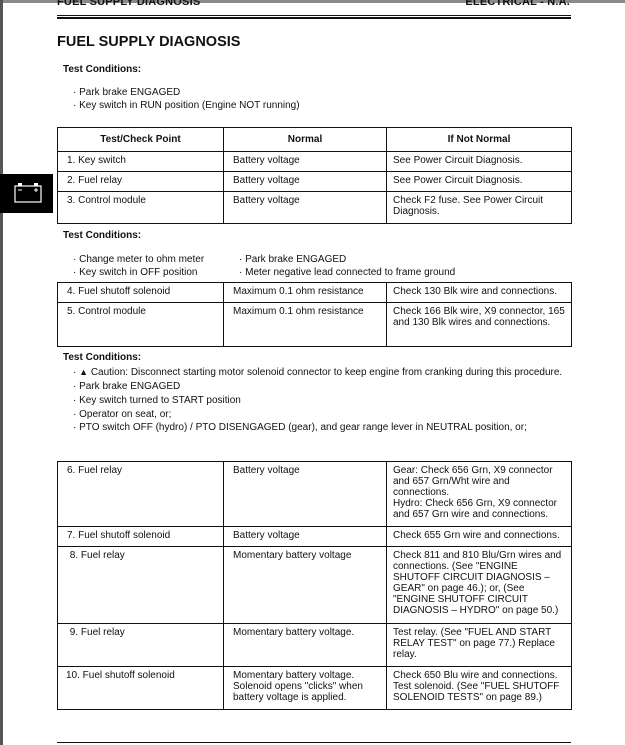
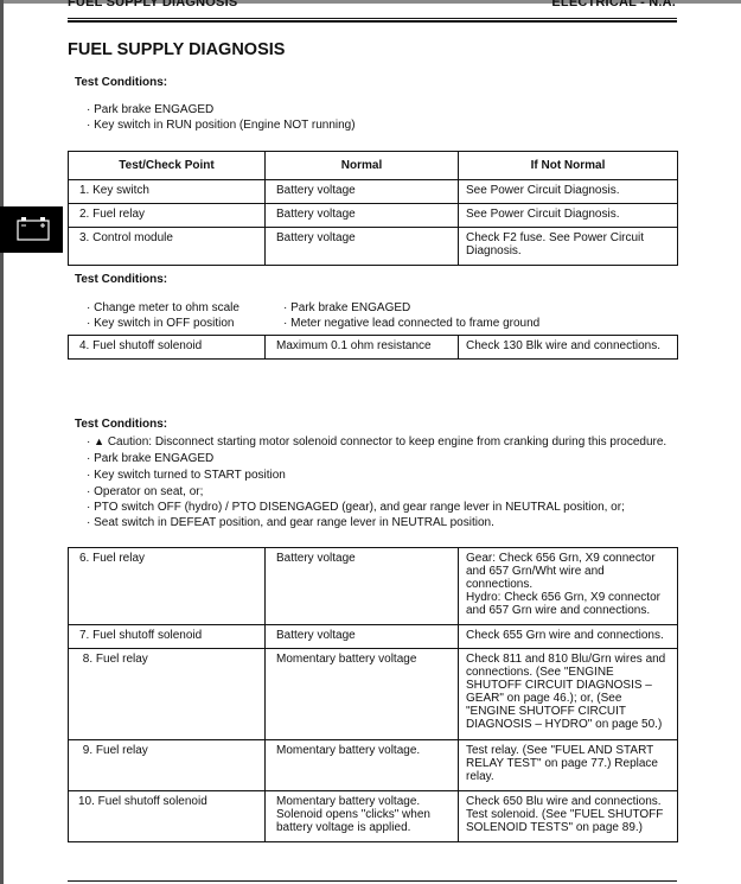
  FUEL SUPPLY DIAGNOSIS
  ELECTRICAL - N.A.
  FUEL SUPPLY DIAGNOSIS
  Test Conditions:
  · Park brake ENGAGED
  · Key switch in RUN position (Engine NOT running)
  Test/Check Point	Normal	If Not Normal
  1. Key switch	Battery voltage	See Power Circuit Diagnosis.
  2. Fuel relay	Battery voltage	See Power Circuit Diagnosis.
  3. Control module	Battery voltage	Check F2 fuse. See Power Circuit Diagnosis.
  Test Conditions:
- · Change meter to ohm meter
+ · Change meter to ohm scale
  · Park brake ENGAGED
  · Key switch in OFF position
  · Meter negative lead connected to frame ground
  4. Fuel shutoff solenoid	Maximum 0.1 ohm resistance	Check 130 Blk wire and connections.
- 5. Control module	Maximum 0.1 ohm resistance	Check 166 Blk wire, X9 connector, 165 and 130 Blk wires and connections.
  Test Conditions:
  · ▲ Caution: Disconnect starting motor solenoid connector to keep engine from cranking during this procedure.
  · Park brake ENGAGED
  · Key switch turned to START position
  · Operator on seat, or;
  · PTO switch OFF (hydro) / PTO DISENGAGED (gear), and gear range lever in NEUTRAL position, or;
+ · Seat switch in DEFEAT position, and gear range lever in NEUTRAL position.
  6. Fuel relay	Battery voltage	Gear: Check 656 Grn, X9 connector and 657 Grn/Wht wire and connections. Hydro: Check 656 Grn, X9 connector and 657 Grn wire and connections.
  7. Fuel shutoff solenoid	Battery voltage	Check 655 Grn wire and connections.
  8. Fuel relay	Momentary battery voltage	Check 811 and 810 Blu/Grn wires and connections. (See "ENGINE SHUTOFF CIRCUIT DIAGNOSIS – GEAR" on page 46.); or, (See "ENGINE SHUTOFF CIRCUIT DIAGNOSIS – HYDRO" on page 50.)
  9. Fuel relay	Momentary battery voltage.	Test relay. (See "FUEL AND START RELAY TEST" on page 77.) Replace relay.
  10. Fuel shutoff solenoid	Momentary battery voltage. Solenoid opens "clicks" when battery voltage is applied.	Check 650 Blu wire and connections. Test solenoid. (See "FUEL SHUTOFF SOLENOID TESTS" on page 89.)
